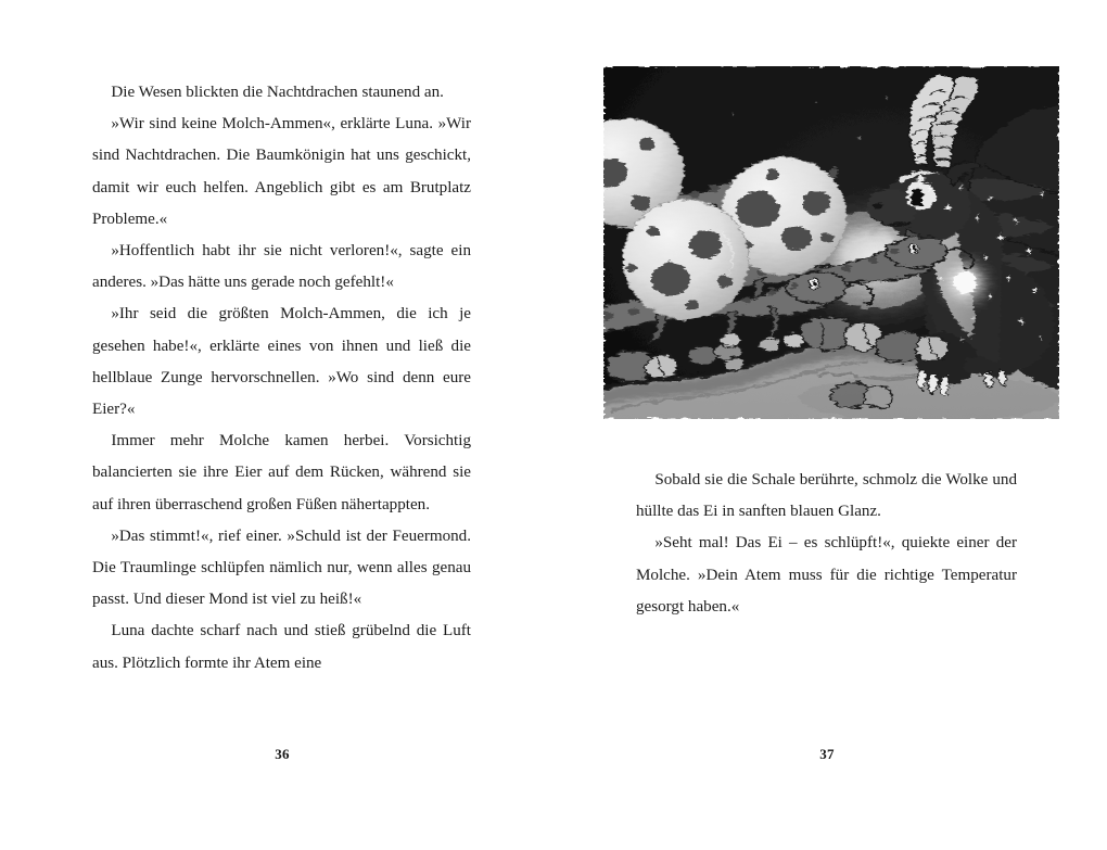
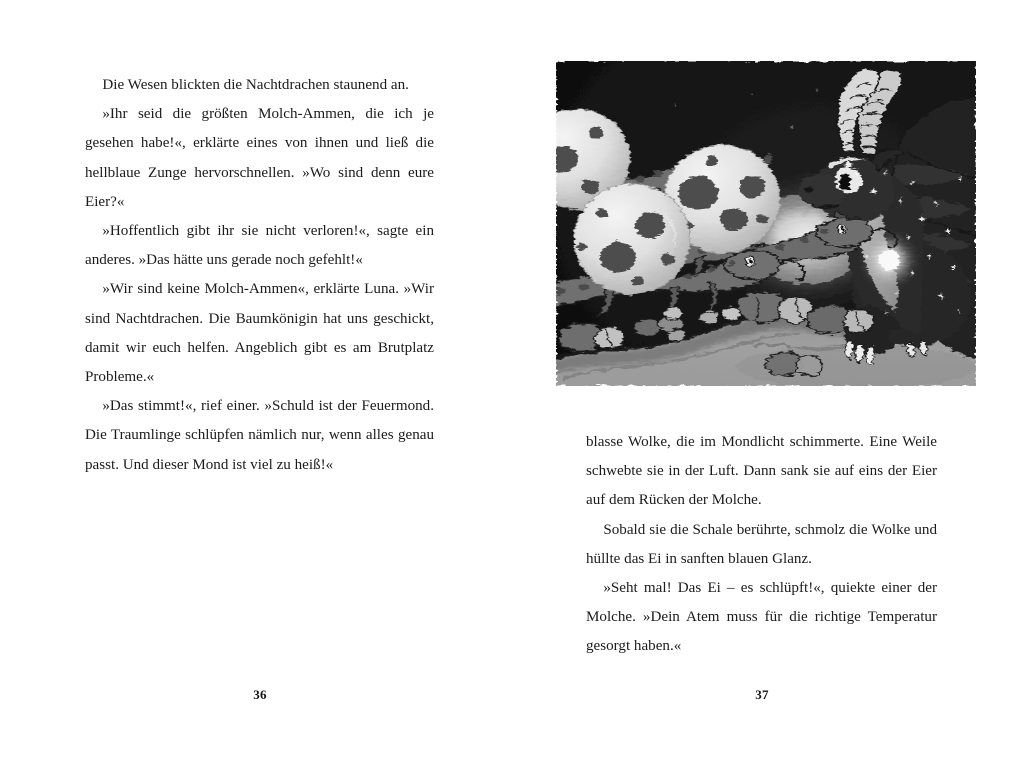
  Die Wesen blickten die Nachtdrachen staunend an.
- »Wir sind keine Molch-Ammen«, erklärte Luna. »Wir sind Nachtdrachen. Die Baumkönigin hat uns geschickt, damit wir euch helfen. Angeblich gibt es am Brutplatz Probleme.«
+ »Ihr seid die größten Molch-Ammen, die ich je gesehen habe!«, erklärte eines von ihnen und ließ die hellblaue Zunge hervorschnellen. »Wo sind denn eure Eier?«
- »Hoffentlich habt ihr sie nicht verloren!«, sagte ein anderes. »Das hätte uns gerade noch gefehlt!«
+ »Hoffentlich gibt ihr sie nicht verloren!«, sagte ein anderes. »Das hätte uns gerade noch gefehlt!«
- »Ihr seid die größten Molch-Ammen, die ich je gesehen habe!«, erklärte eines von ihnen und ließ die hellblaue Zunge hervorschnellen. »Wo sind denn eure Eier?«
+ »Wir sind keine Molch-Ammen«, erklärte Luna. »Wir sind Nachtdrachen. Die Baumkönigin hat uns geschickt, damit wir euch helfen. Angeblich gibt es am Brutplatz Probleme.«
- Immer mehr Molche kamen herbei. Vorsichtig balancierten sie ihre Eier auf dem Rücken, während sie auf ihren überraschend großen Füßen nähertappten.
  »Das stimmt!«, rief einer. »Schuld ist der Feuermond. Die Traumlinge schlüpfen nämlich nur, wenn alles genau passt. Und dieser Mond ist viel zu heiß!«
- Luna dachte scharf nach und stieß grübelnd die Luft aus. Plötzlich formte ihr Atem eine
  36
  37
+ blasse Wolke, die im Mondlicht schimmerte. Eine Weile schwebte sie in der Luft. Dann sank sie auf eins der Eier auf dem Rücken der Molche.
  Sobald sie die Schale berührte, schmolz die Wolke und hüllte das Ei in sanften blauen Glanz.
  »Seht mal! Das Ei – es schlüpft!«, quiekte einer der Molche. »Dein Atem muss für die richtige Temperatur gesorgt haben.«
